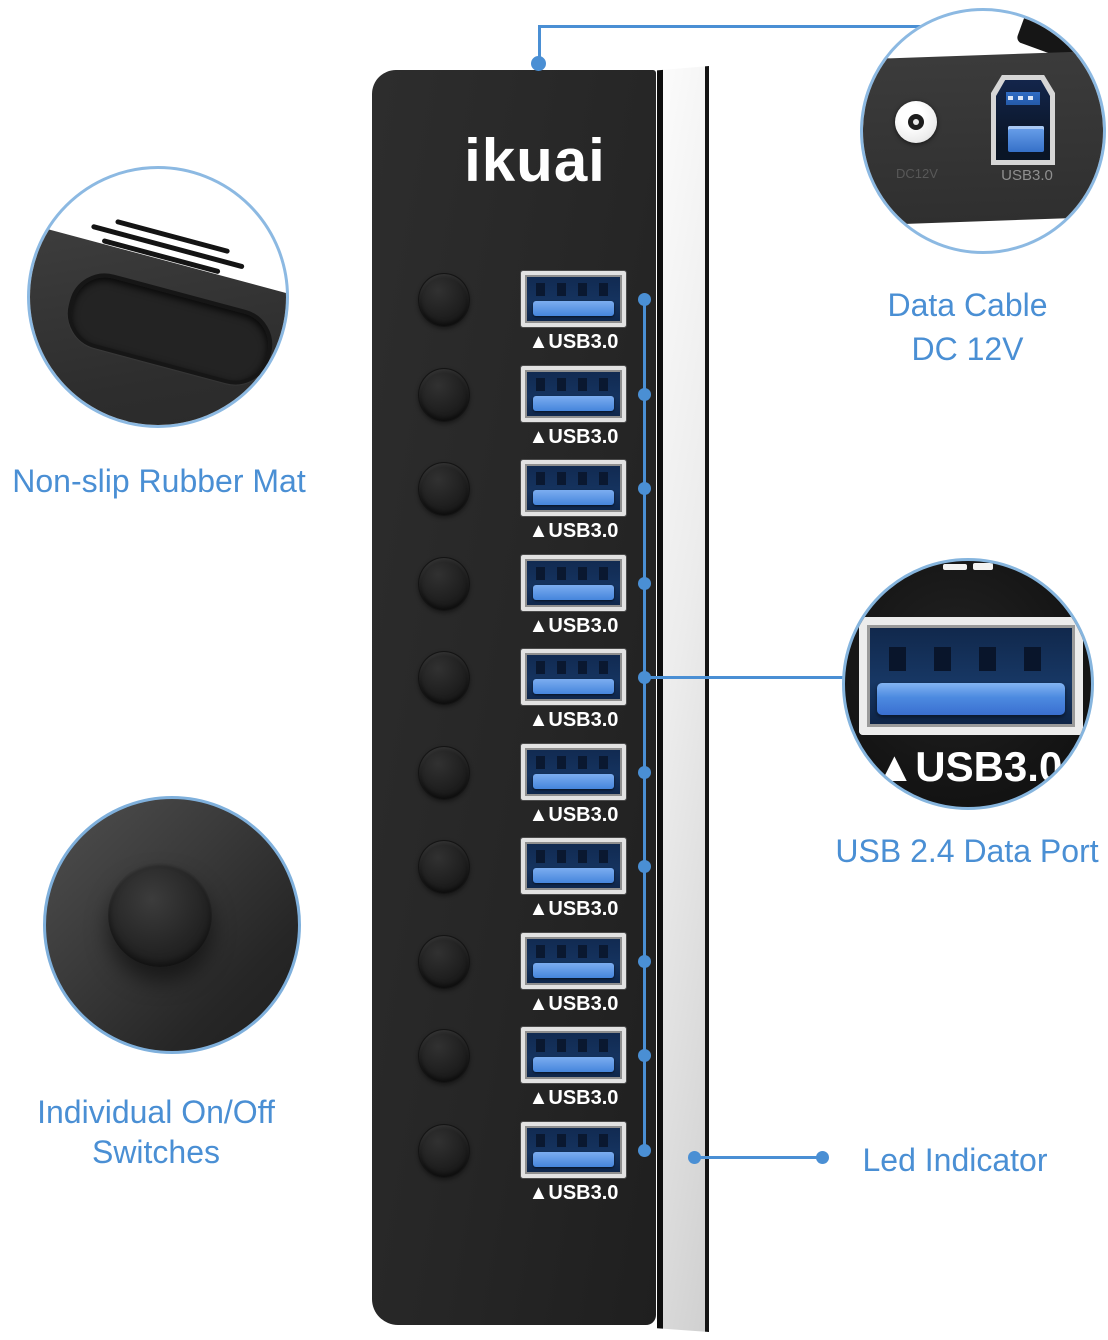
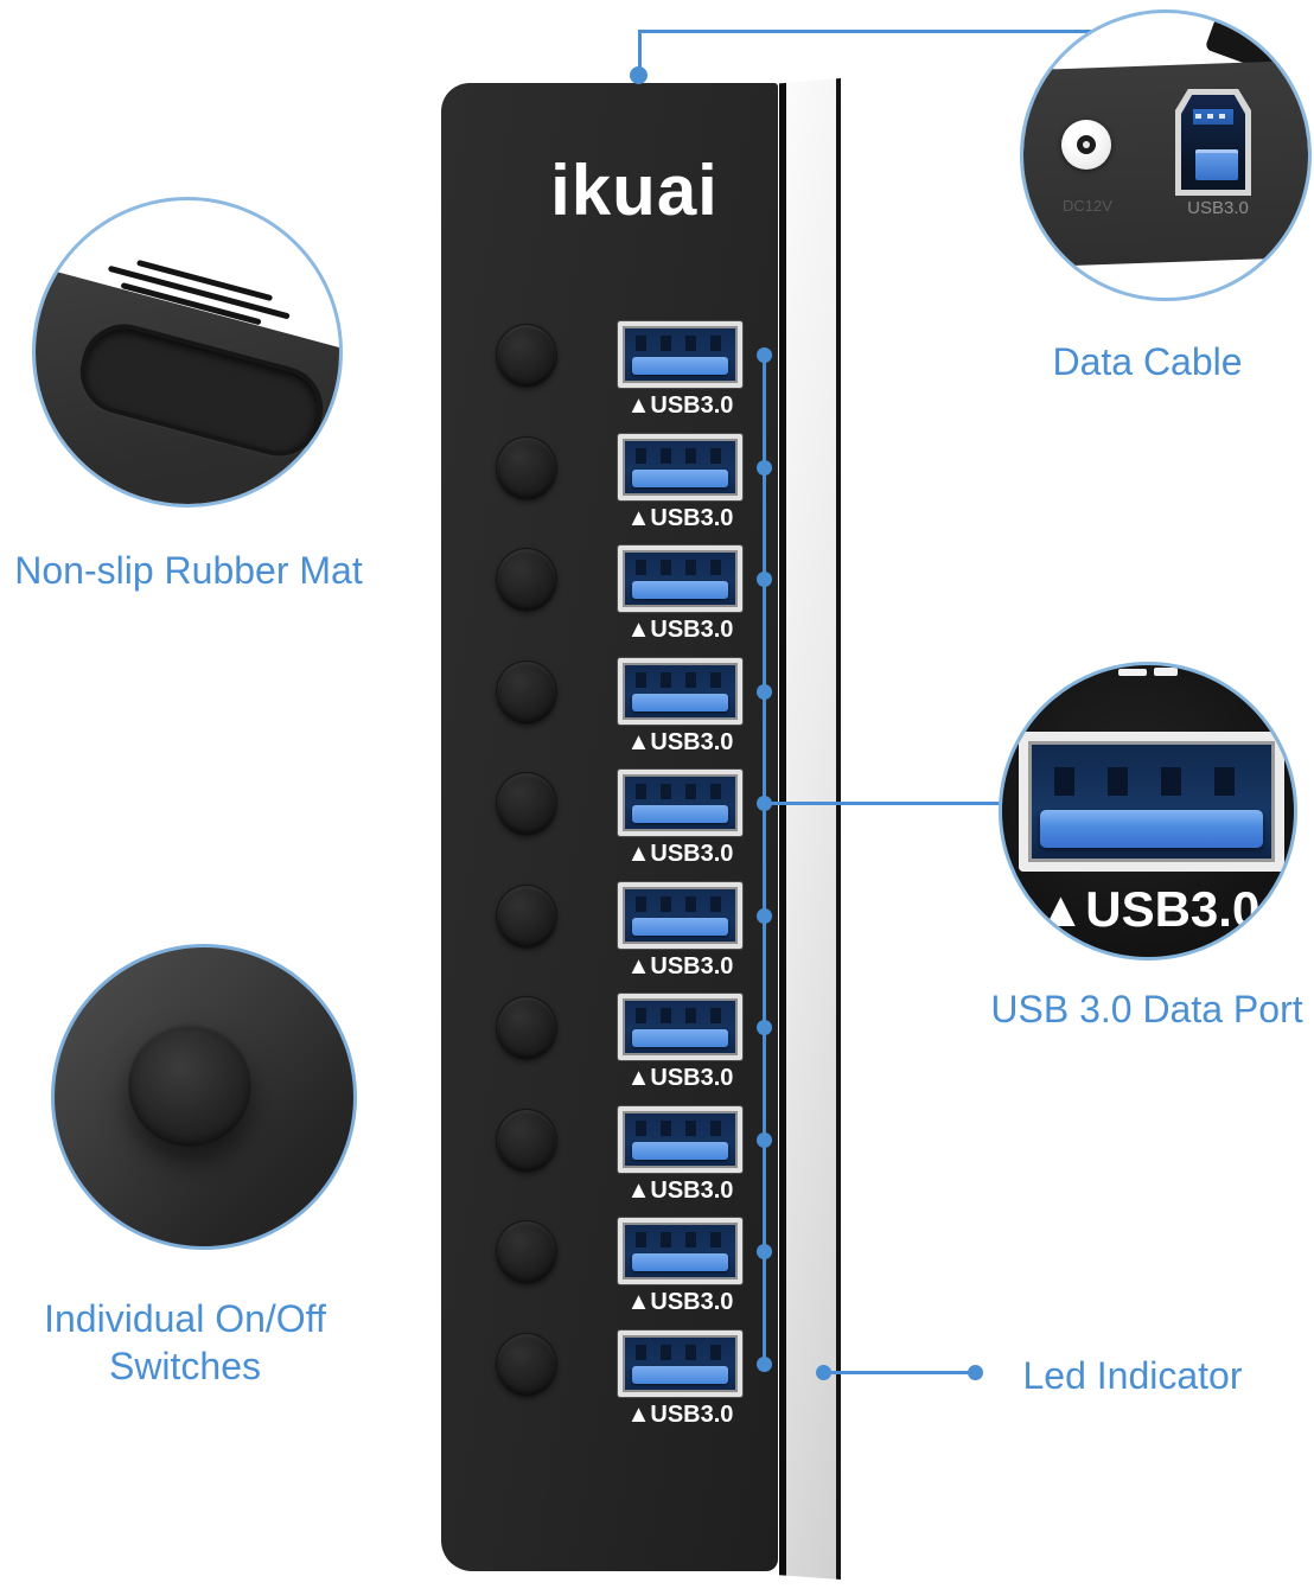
  ikuai
  ▲USB3.0
  ▲USB3.0
  ▲USB3.0
  ▲USB3.0
  ▲USB3.0
  ▲USB3.0
  ▲USB3.0
  ▲USB3.0
  ▲USB3.0
  ▲USB3.0
  Non-slip Rubber Mat
  DC12V
  USB3.0
  Data Cable
- DC 12V
  ▲USB3.0
- USB 2.4 Data Port
+ USB 3.0 Data Port
  Individual On/Off
  Switches
  Led Indicator
